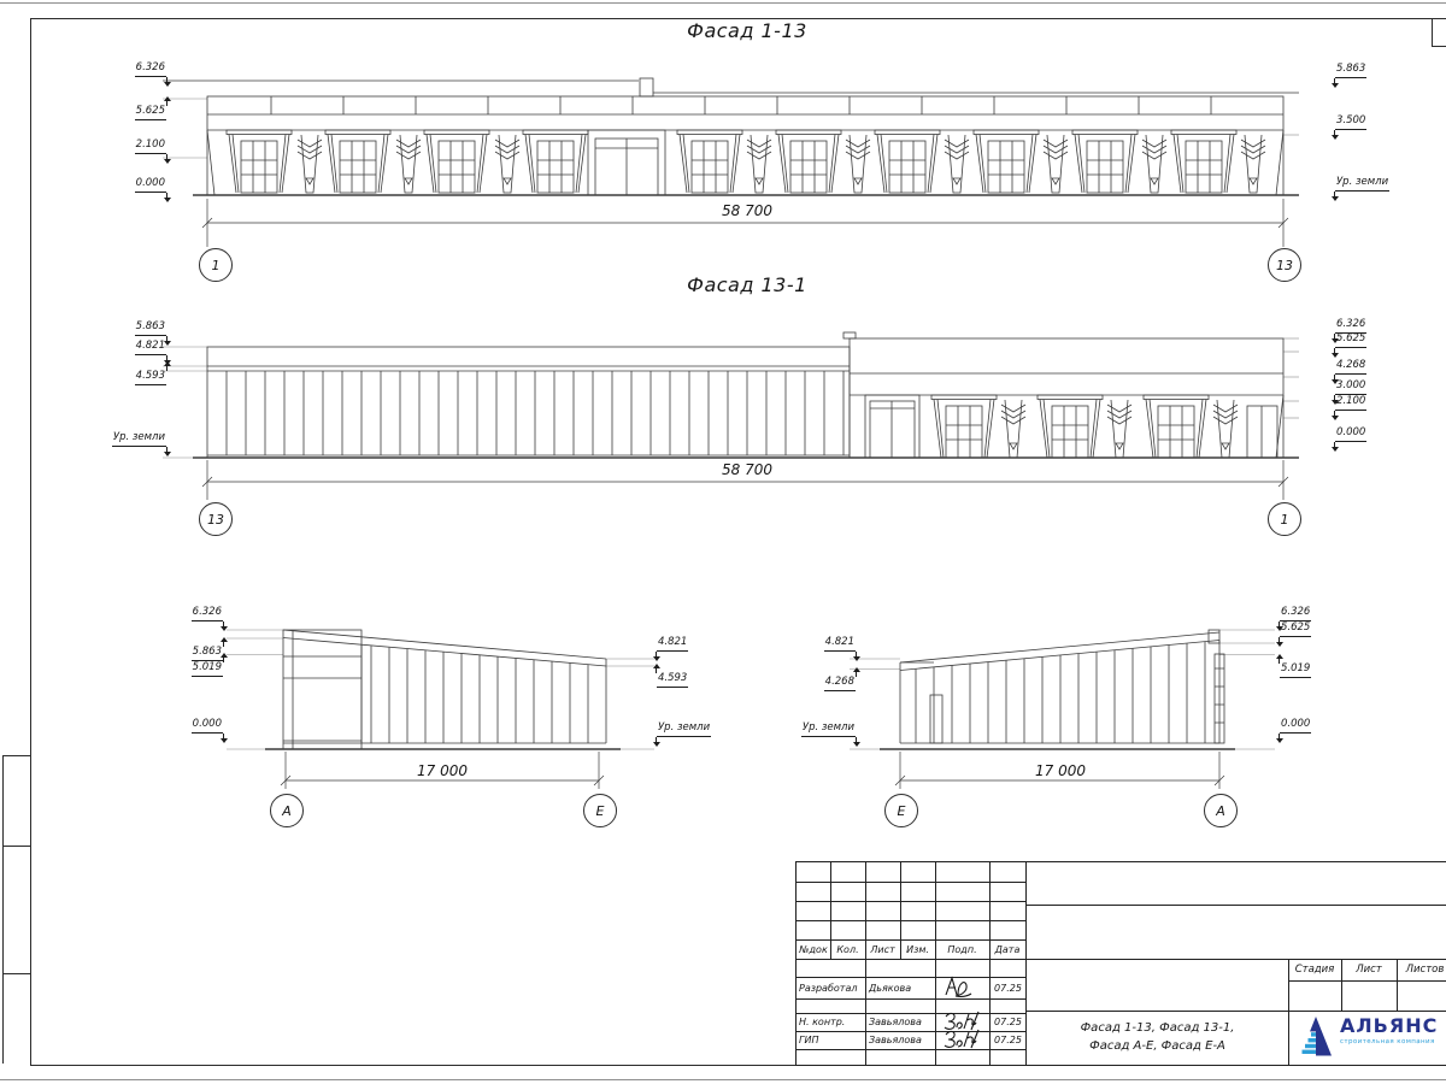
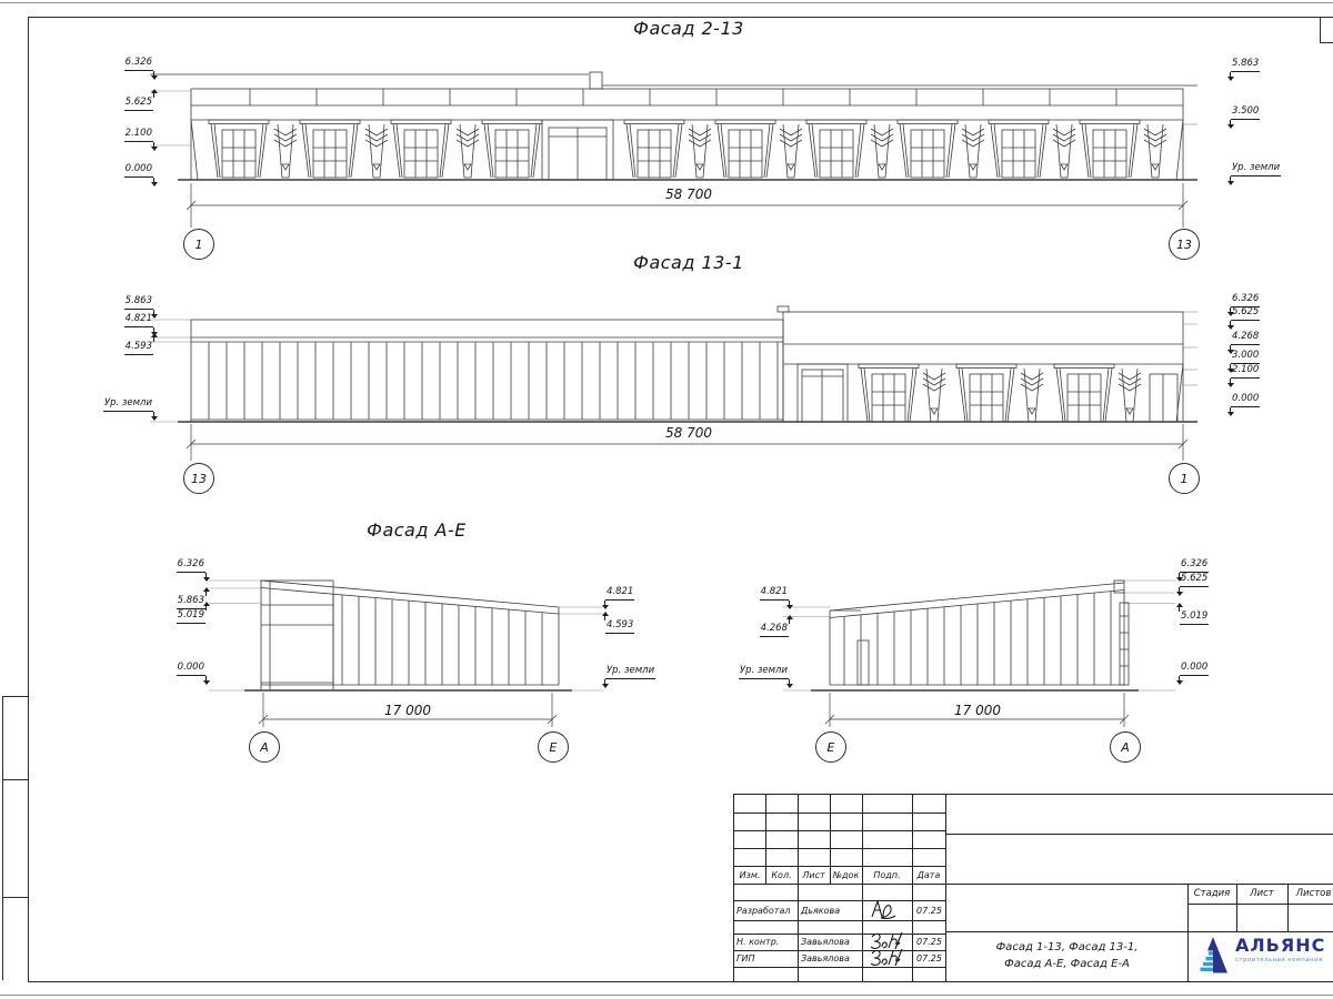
- Фасад 1-13
+ Фасад 2-13
  58 700
  1
  13
  6.326
  5.625
  2.100
  0.000
  5.863
  3.500
  Ур. земли
  Фасад 13-1
  58 700
  13
  1
  5.863
  4.821
  4.593
  Ур. земли
  6.326
  5.625
  4.268
  3.000
  2.100
  0.000
+ Фасад А-Е
  17 000
  А
  Е
  6.326
  5.863
  5.019
  0.000
  4.821
  4.593
  Ур. земли
  17 000
  Е
  А
  4.821
  4.268
  Ур. земли
  6.326
  5.625
  5.019
  0.000
- №док
+ Изм.
  Кол.
  Лист
- Изм.
+ №док
  Подп.
  Дата
  Разработал
  Дьякова
  07.25
  Н. контр.
  Завьялова
  07.25
  ГИП
  Завьялова
  07.25
  Стадия
  Лист
  Листов
  Фасад 1-13, Фасад 13-1,
  Фасад А-Е, Фасад Е-А
  АЛЬЯНС
